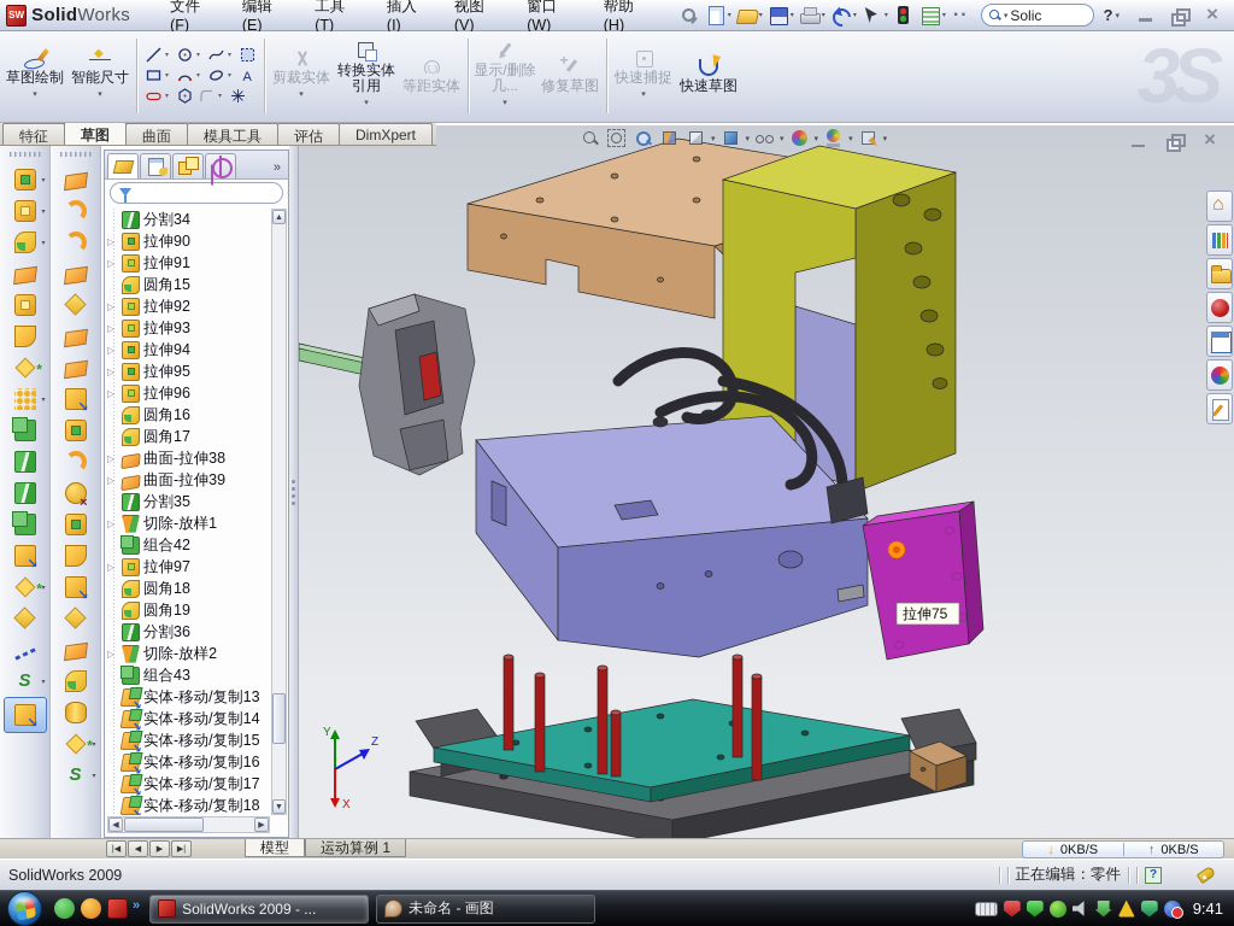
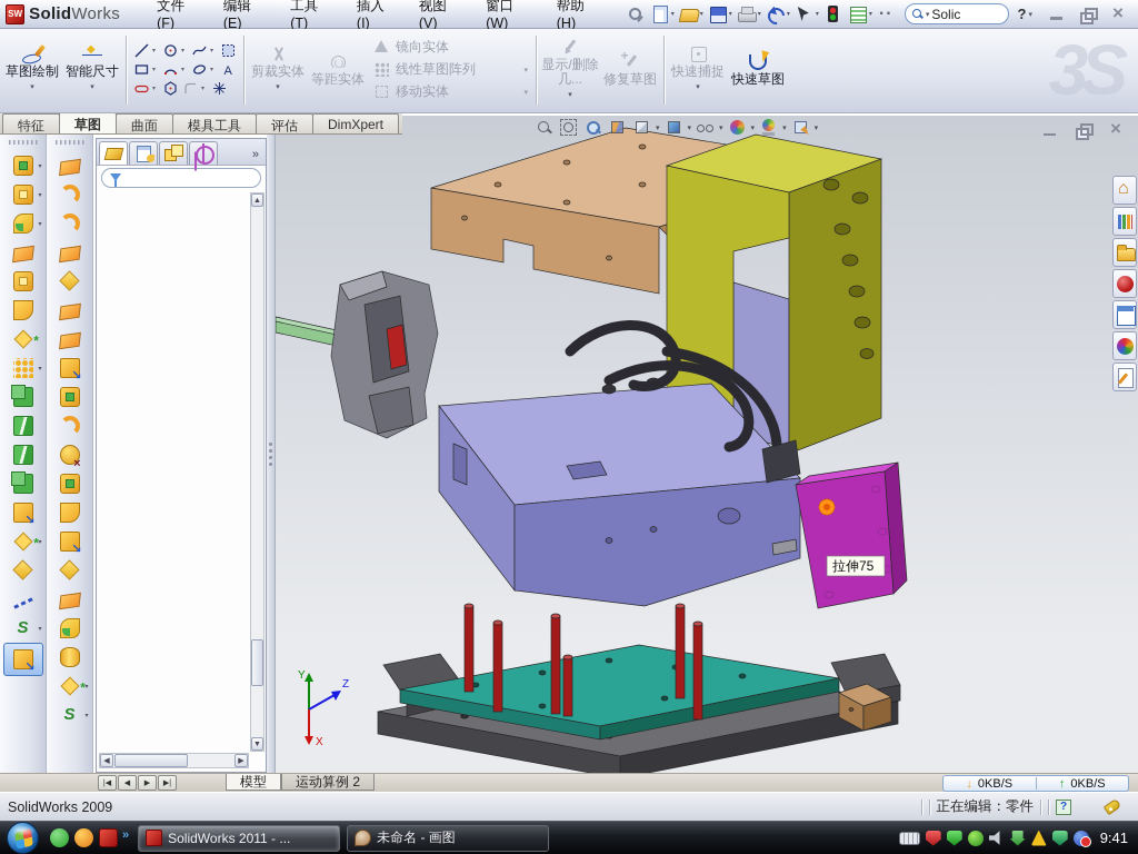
  SW
  SolidWorks
  文件(F)
  编辑(E)
  工具(T)
  插入(I)
  视图(V)
  窗口(W)
  帮助(H)
  Solic
  ?
  草图绘制
  智能尺寸
  A
  剪裁实体
- 转换实体引用
  等距实体
+ 镜向实体
+ 线性草图阵列
+ 移动实体
  显示/删除几...
  修复草图
  快速捕捉
  快速草图
  3S
  特征
  草图
  曲面
  模具工具
  评估
  DimXpert
  Y
  Z
  X
  拉伸75
  »
- 分割34
- 拉伸90
- 拉伸91
- 圆角15
- 拉伸92
- 拉伸93
- 拉伸94
- 拉伸95
- 拉伸96
- 圆角16
- 圆角17
- 曲面-拉伸38
- 曲面-拉伸39
- 分割35
- 切除-放样1
- 组合42
- 拉伸97
- 圆角18
- 圆角19
- 分割36
- 切除-放样2
- 组合43
- 实体-移动/复制13
- 实体-移动/复制14
- 实体-移动/复制15
- 实体-移动/复制16
- 实体-移动/复制17
- 实体-移动/复制18
  模型
- 运动算例 1
+ 运动算例 2
  ↓
  0KB/S
  ↑
  0KB/S
  SolidWorks 2009
  正在编辑：零件
  ?
  »
- SolidWorks 2009 - ...
+ SolidWorks 2011 - ...
  未命名 - 画图
  9:41
